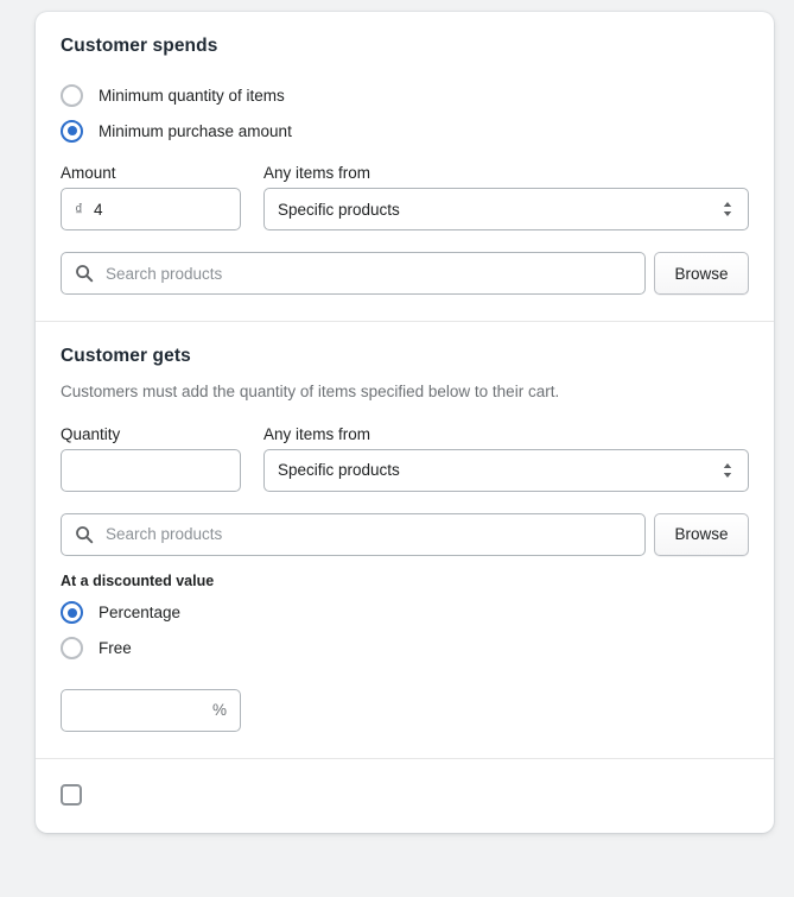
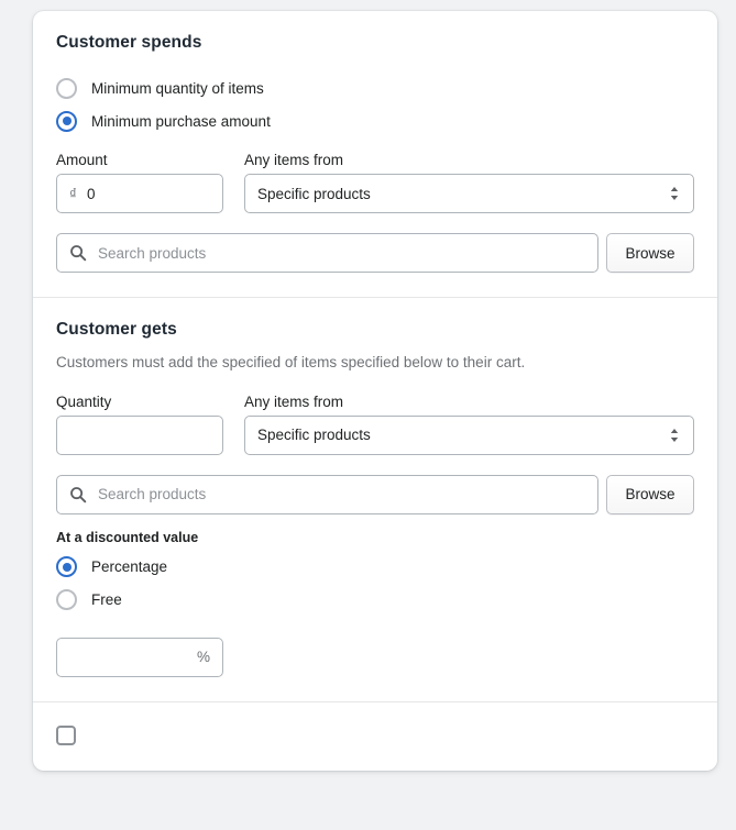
  Customer spends
  Minimum quantity of items
  Minimum purchase amount
  Amount
  ₫
- 4
+ 0
  Any items from
  Specific products
  Search products
  Browse
  Customer gets
- Customers must add the quantity of items specified below to their cart.
+ Customers must add the specified of items specified below to their cart.
  Quantity
  Any items from
  Specific products
  Search products
  Browse
  At a discounted value
  Percentage
  Free
  %
